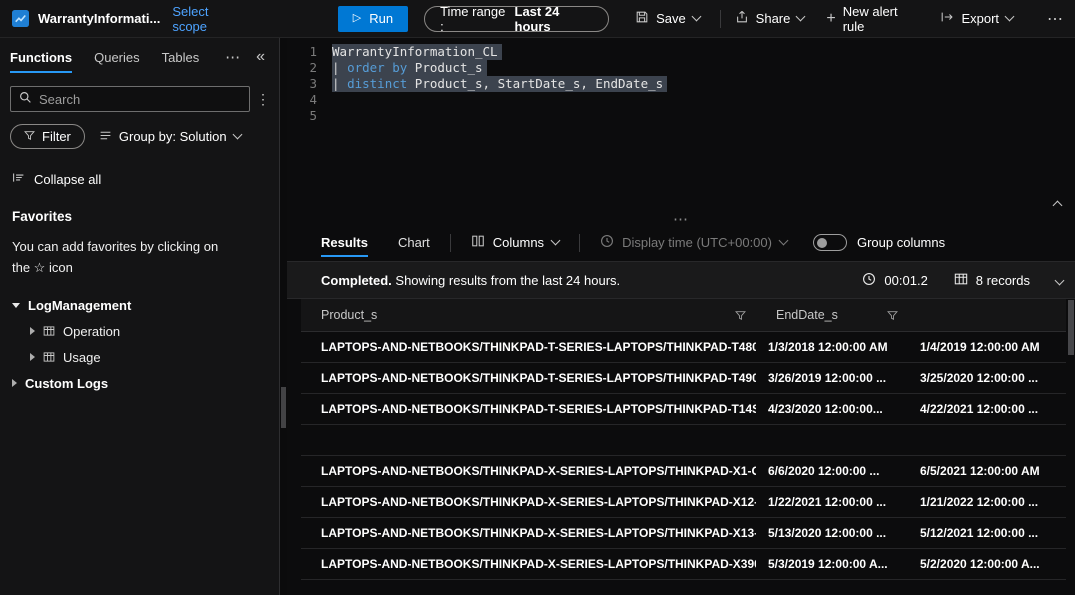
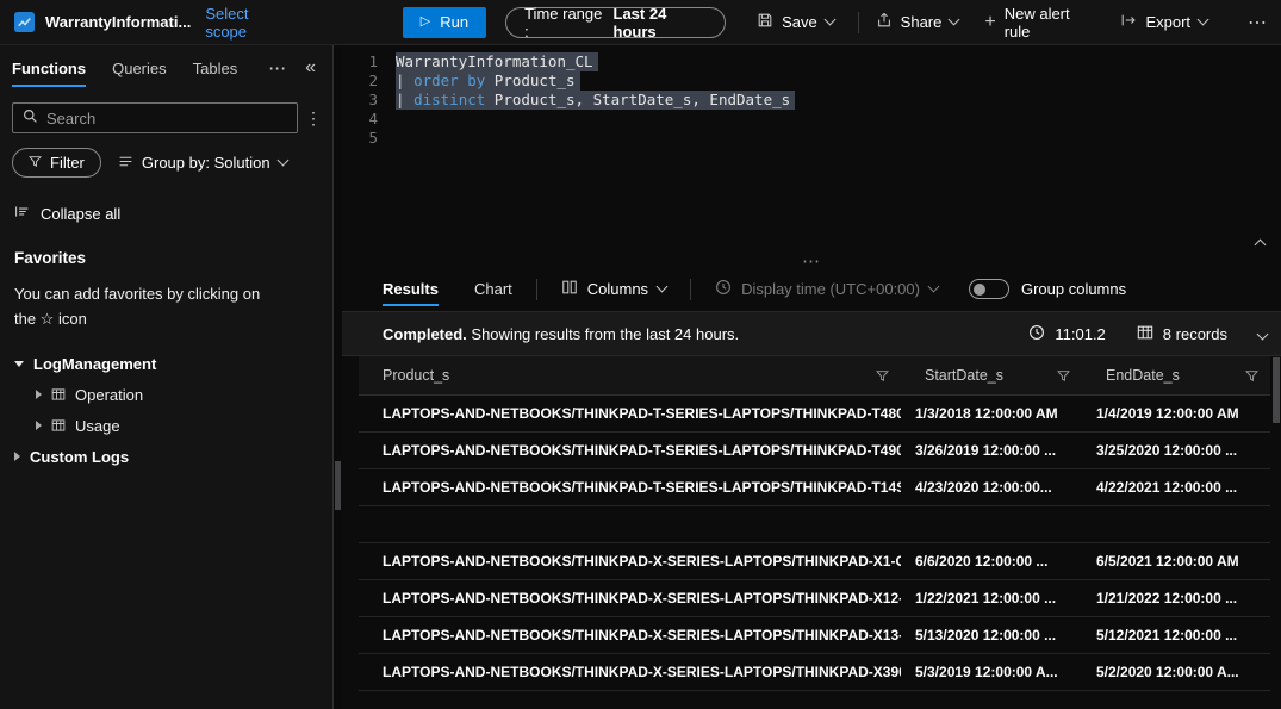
  WarrantyInformati...
  Select scope
  ▷
  Run
  Time range :
  Last 24 hours
  Save
  Share
  +
  New alert rule
  Export
  ⋯
  Functions
  Queries
  Tables
  ⋯
  «
  Search
  ⋮
  Filter
  Group by: Solution
  Collapse all
  Favorites
  You can add favorites by clicking on
  the ☆ icon
  LogManagement
  Operation
  Usage
  Custom Logs
  1
  WarrantyInformation_CL
  2
  | order by Product_s
  3
  | distinct Product_s, StartDate_s, EndDate_s
  4
  5
  ⋯
  Results
  Chart
  Columns
  Display time (UTC+00:00)
  Group columns
  Completed. Showing results from the last 24 hours.
- 00:01.2
+ 11:01.2
  8 records
  Product_s
+ StartDate_s
  EndDate_s
  LAPTOPS-AND-NETBOOKS/THINKPAD-T-SERIES-LAPTOPS/THINKPAD-T480
  1/3/2018 12:00:00 AM
  1/4/2019 12:00:00 AM
  LAPTOPS-AND-NETBOOKS/THINKPAD-T-SERIES-LAPTOPS/THINKPAD-T490
  3/26/2019 12:00:00 ...
  3/25/2020 12:00:00 ...
  LAPTOPS-AND-NETBOOKS/THINKPAD-T-SERIES-LAPTOPS/THINKPAD-T14
  4/23/2020 12:00:00...
  4/22/2021 12:00:00 ...
  LAPTOPS-AND-NETBOOKS/THINKPAD-X-SERIES-LAPTOPS/THINKPAD-X1-C
  6/6/2020 12:00:00 ...
  6/5/2021 12:00:00 AM
  LAPTOPS-AND-NETBOOKS/THINKPAD-X-SERIES-LAPTOPS/THINKPAD-X12
  1/22/2021 12:00:00 ...
  1/21/2022 12:00:00 ...
  LAPTOPS-AND-NETBOOKS/THINKPAD-X-SERIES-LAPTOPS/THINKPAD-X13
  5/13/2020 12:00:00 ...
  5/12/2021 12:00:00 ...
  LAPTOPS-AND-NETBOOKS/THINKPAD-X-SERIES-LAPTOPS/THINKPAD-X39
  5/3/2019 12:00:00 A...
  5/2/2020 12:00:00 A...
